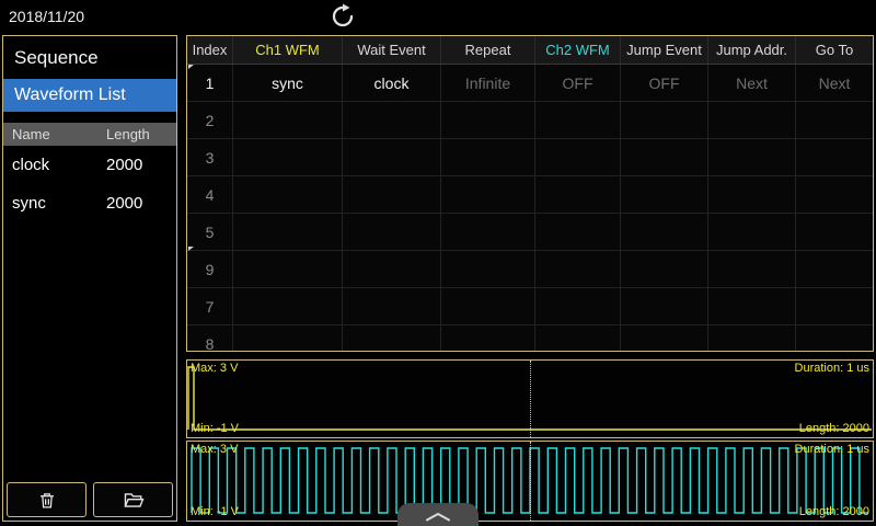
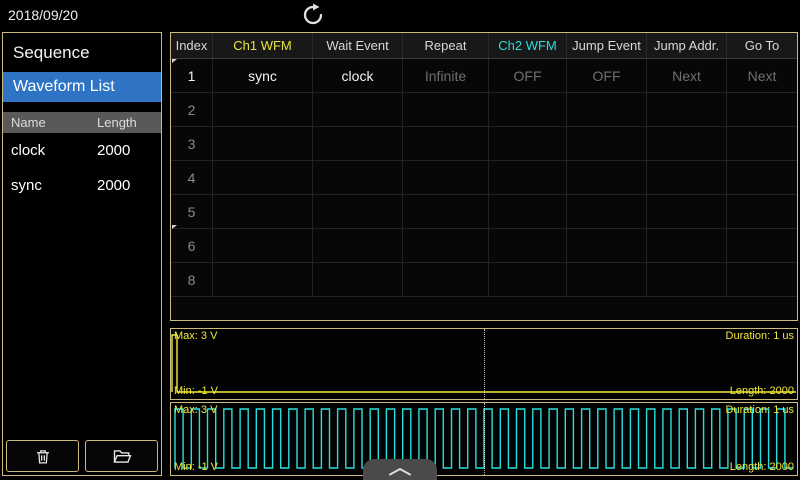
- 2018/11/20
+ 2018/09/20
  Sequence
  Waveform List
  Name
  Length
  clock
  2000
  sync
  2000
  Index
  Ch1 WFM
  Wait Event
  Repeat
  Ch2 WFM
  Jump Event
  Jump Addr.
  Go To
  1
  sync
  clock
  Infinite
  OFF
  OFF
  Next
  Next
  2
  3
  4
  5
- 9
+ 6
- 7
  8
  Max: 3 V
  Duration: 1 us
  Min: -1 V
  Length: 2000
  Max: 3 V
  Duration: 1 us
  Min: -1 V
  Length: 2000
